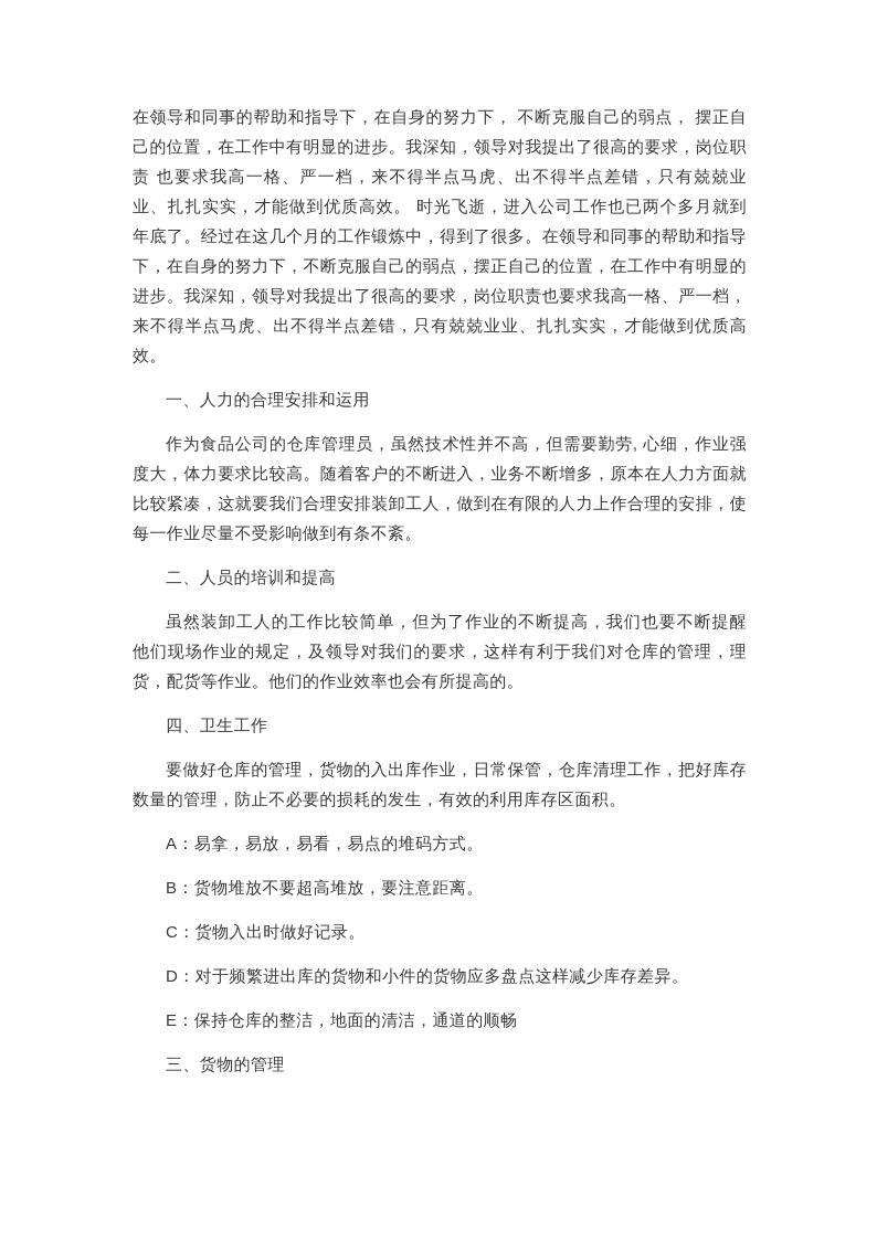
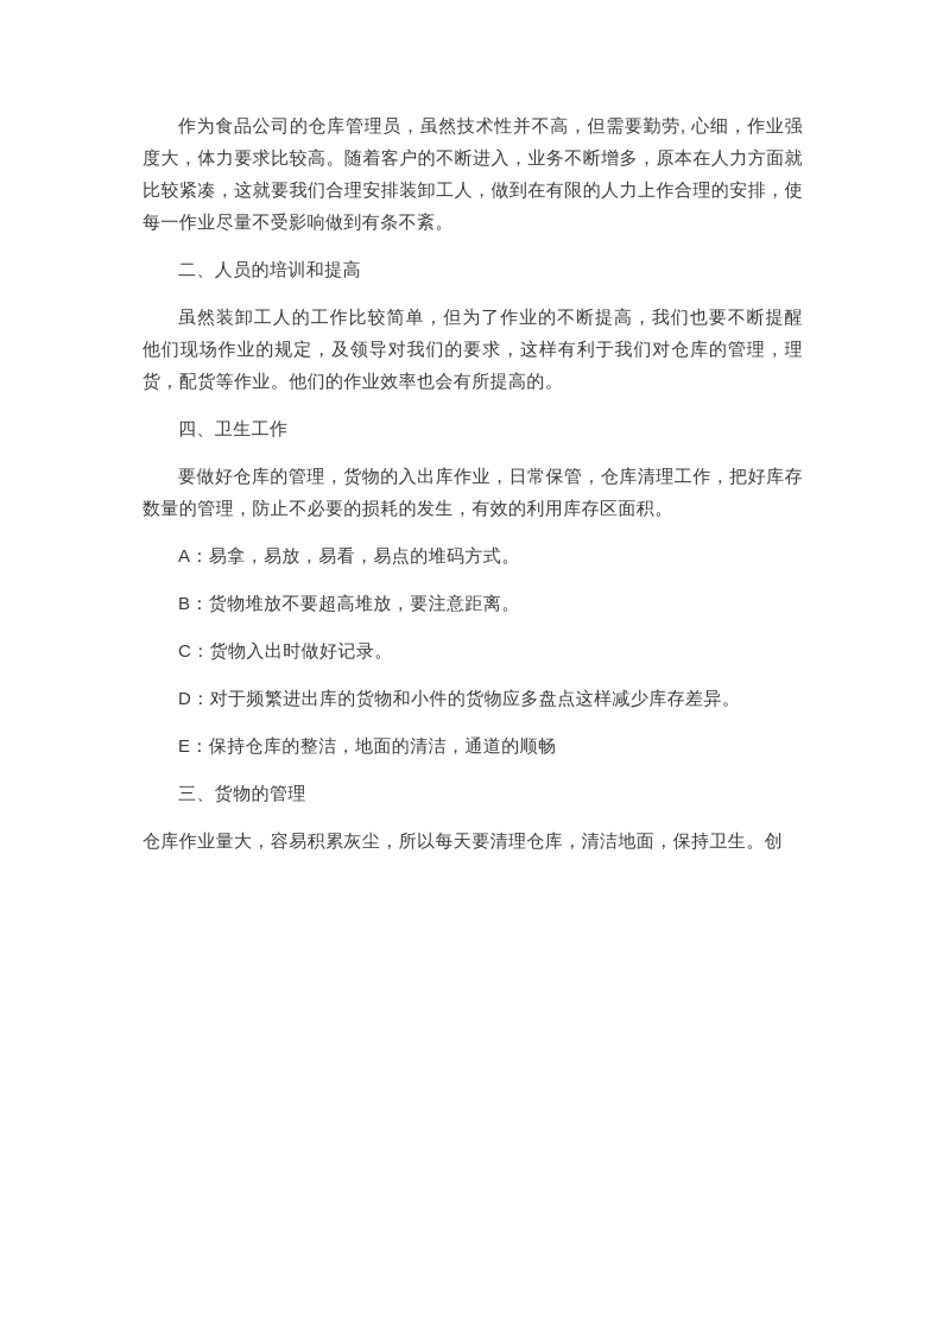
- 在领导和同事的帮助和指导下，在自身的努力下， 不断克服自己的弱点， 摆正自己的位置，在工作中有明显的进步。我深知，领导对我提出了很高的要求，岗位职责 也要求我高一格、严一档，来不得半点马虎、出不得半点差错，只有兢兢业业、扎扎实实，才能做到优质高效。 时光飞逝，进入公司工作也已两个多月就到年底了。经过在这几个月的工作锻炼中，得到了很多。在领导和同事的帮助和指导下，在自身的努力下，不断克服自己的弱点，摆正自己的位置，在工作中有明显的进步。我深知，领导对我提出了很高的要求，岗位职责也要求我高一格、严一档，来不得半点马虎、出不得半点差错，只有兢兢业业、扎扎实实，才能做到优质高效。
- 一、人力的合理安排和运用
  作为食品公司的仓库管理员，虽然技术性并不高，但需要勤劳, 心细，作业强度大，体力要求比较高。随着客户的不断进入，业务不断增多，原本在人力方面就比较紧凑，这就要我们合理安排装卸工人，做到在有限的人力上作合理的安排，使每一作业尽量不受影响做到有条不紊。
  二、人员的培训和提高
  虽然装卸工人的工作比较简单，但为了作业的不断提高，我们也要不断提醒 他们现场作业的规定，及领导对我们的要求，这样有利于我们对仓库的管理，理货，配货等作业。他们的作业效率也会有所提高的。
  四、卫生工作
  要做好仓库的管理，货物的入出库作业，日常保管，仓库清理工作，把好库存数量的管理，防止不必要的损耗的发生，有效的利用库存区面积。
  A：易拿，易放，易看，易点的堆码方式。
  B：货物堆放不要超高堆放，要注意距离。
  C：货物入出时做好记录。
  D：对于频繁进出库的货物和小件的货物应多盘点这样减少库存差异。
  E：保持仓库的整洁，地面的清洁，通道的顺畅
  三、货物的管理
+ 仓库作业量大，容易积累灰尘，所以每天要清理仓库，清洁地面，保持卫生。创
